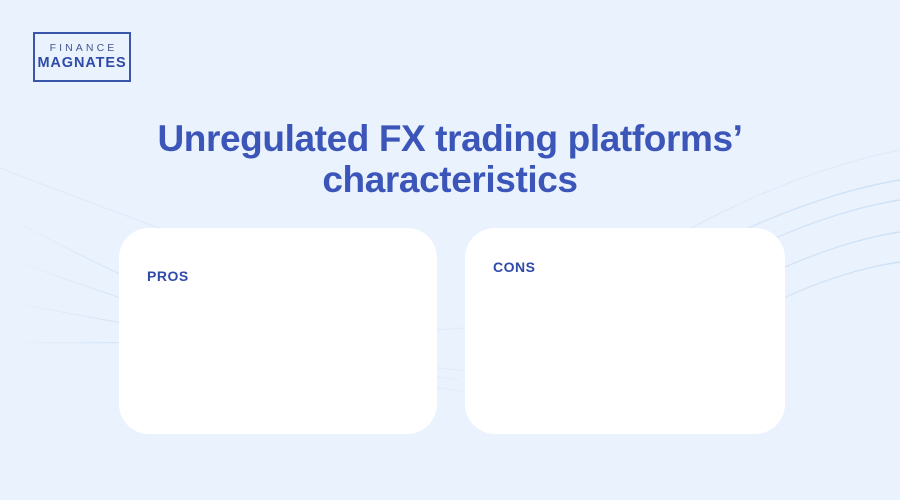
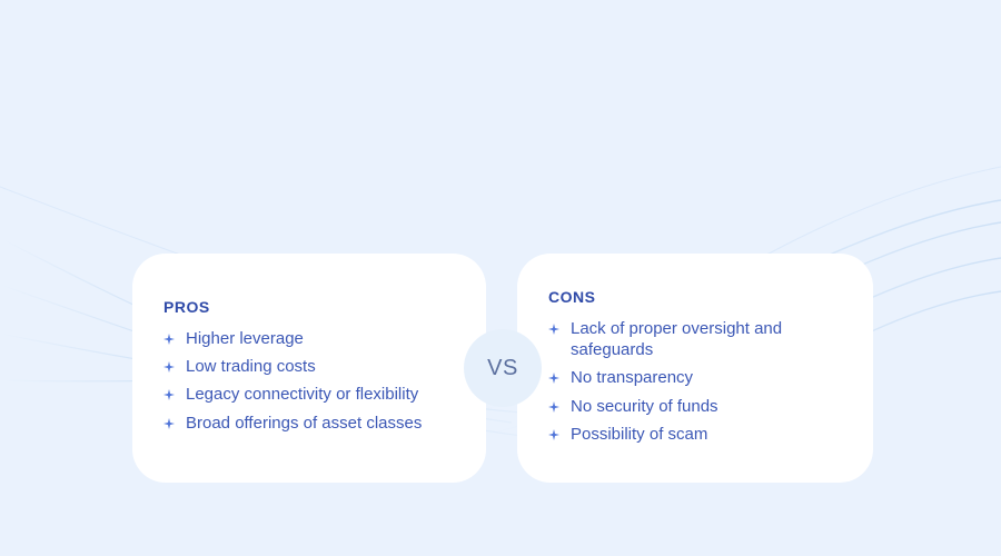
- FINANCE
- MAGNATES
- Unregulated FX trading platforms’ characteristics
  PROS
+ Higher leverage
+ Low trading costs
+ Legacy connectivity or flexibility
+ Broad offerings of asset classes
+ VS
  CONS
+ Lack of proper oversight and safeguards
+ No transparency
+ No security of funds
+ Possibility of scam
